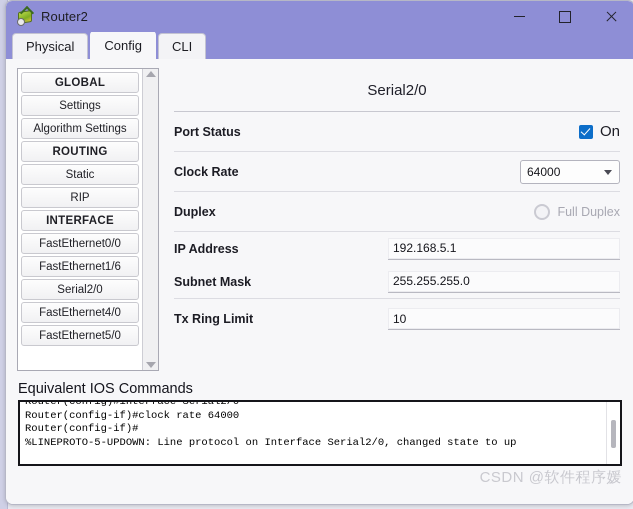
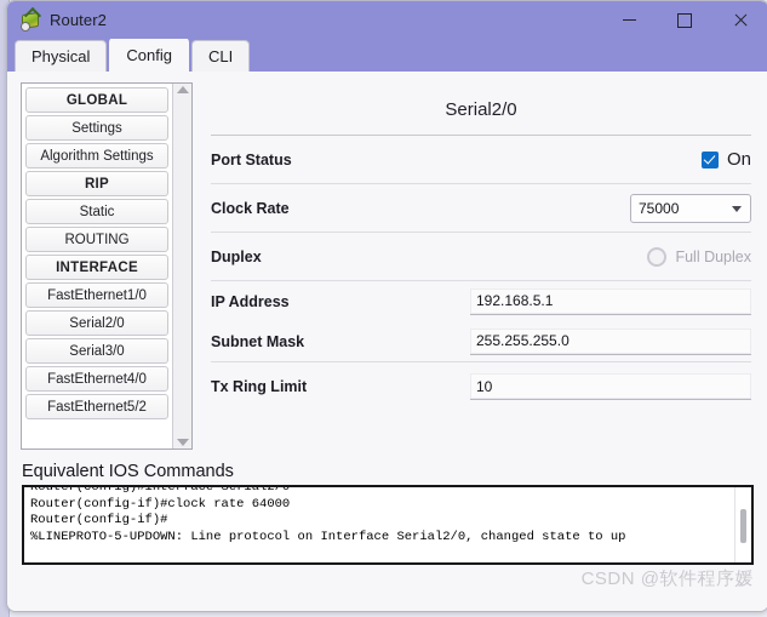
  Router2
  Physical
  Config
  CLI
  GLOBAL
  Settings
  Algorithm Settings
- ROUTING
+ RIP
  Static
- RIP
+ ROUTING
  INTERFACE
- FastEthernet0/0
- FastEthernet1/6
+ FastEthernet1/0
  Serial2/0
+ Serial3/0
  FastEthernet4/0
- FastEthernet5/0
+ FastEthernet5/2
  Serial2/0
  Port Status
  On
  Clock Rate
- 64000
+ 75000
  Duplex
  Full Duplex
  IP Address
  192.168.5.1
  Subnet Mask
  255.255.255.0
  Tx Ring Limit
  10
  Equivalent IOS Commands
  Router(config)#interface Serial2/0
  Router(config-if)#clock rate 64000
  Router(config-if)#
  %LINEPROTO-5-UPDOWN: Line protocol on Interface Serial2/0, changed state to up
  CSDN @软件程序媛
